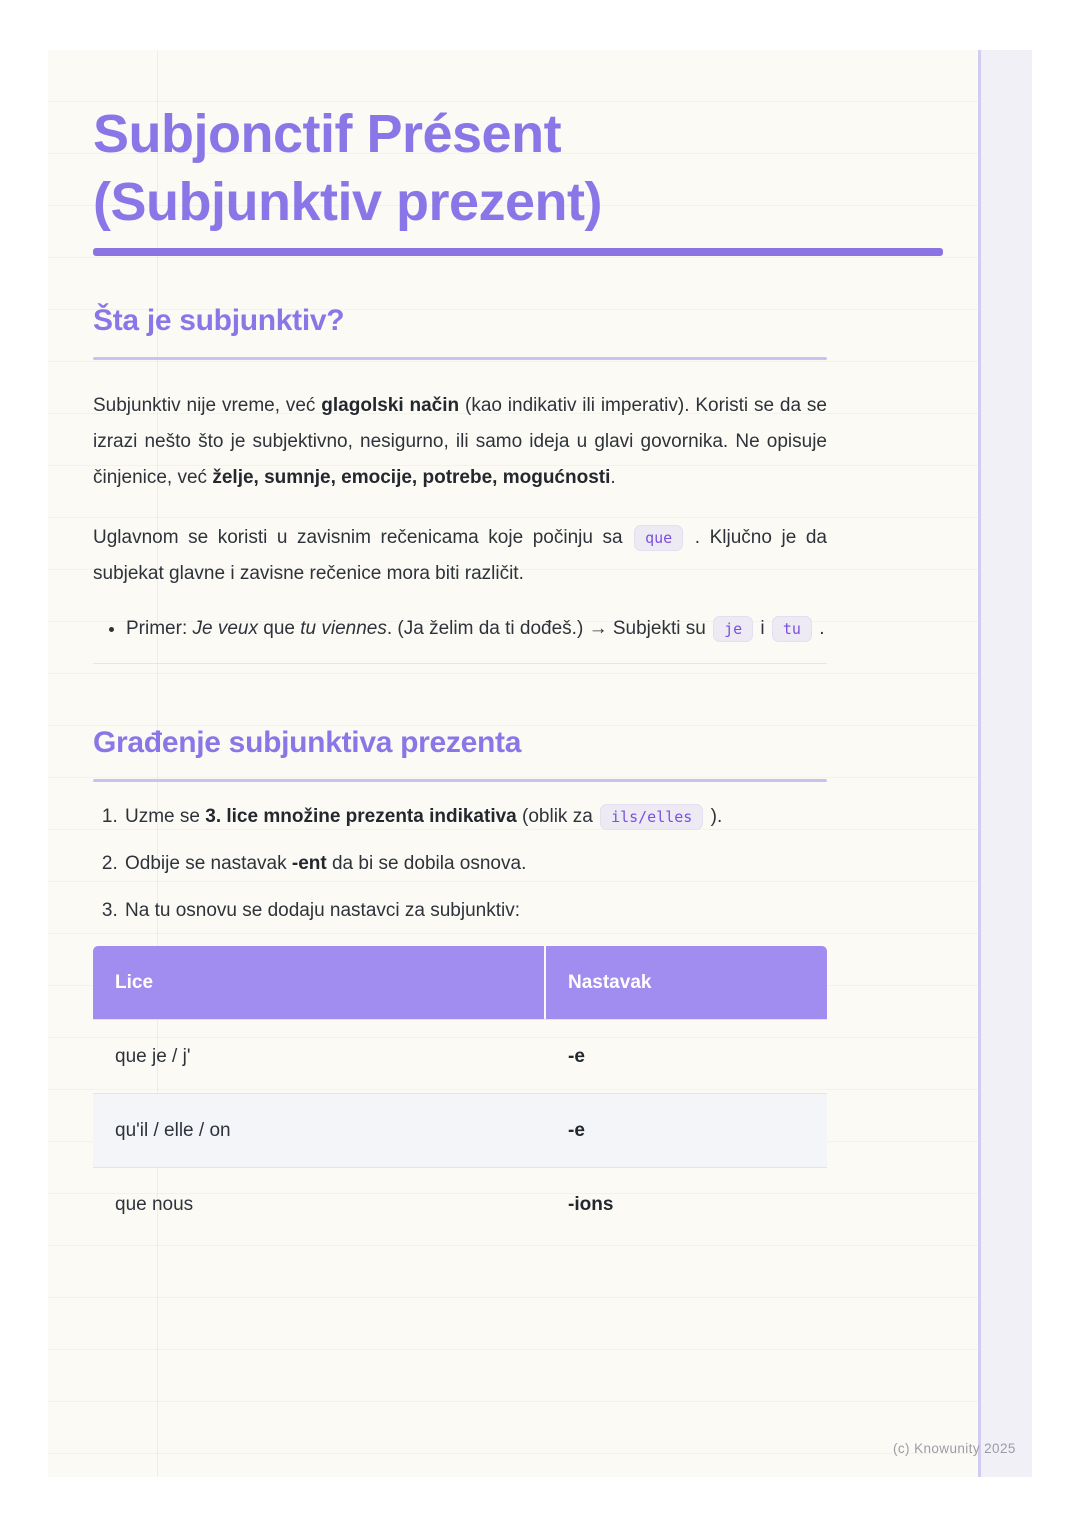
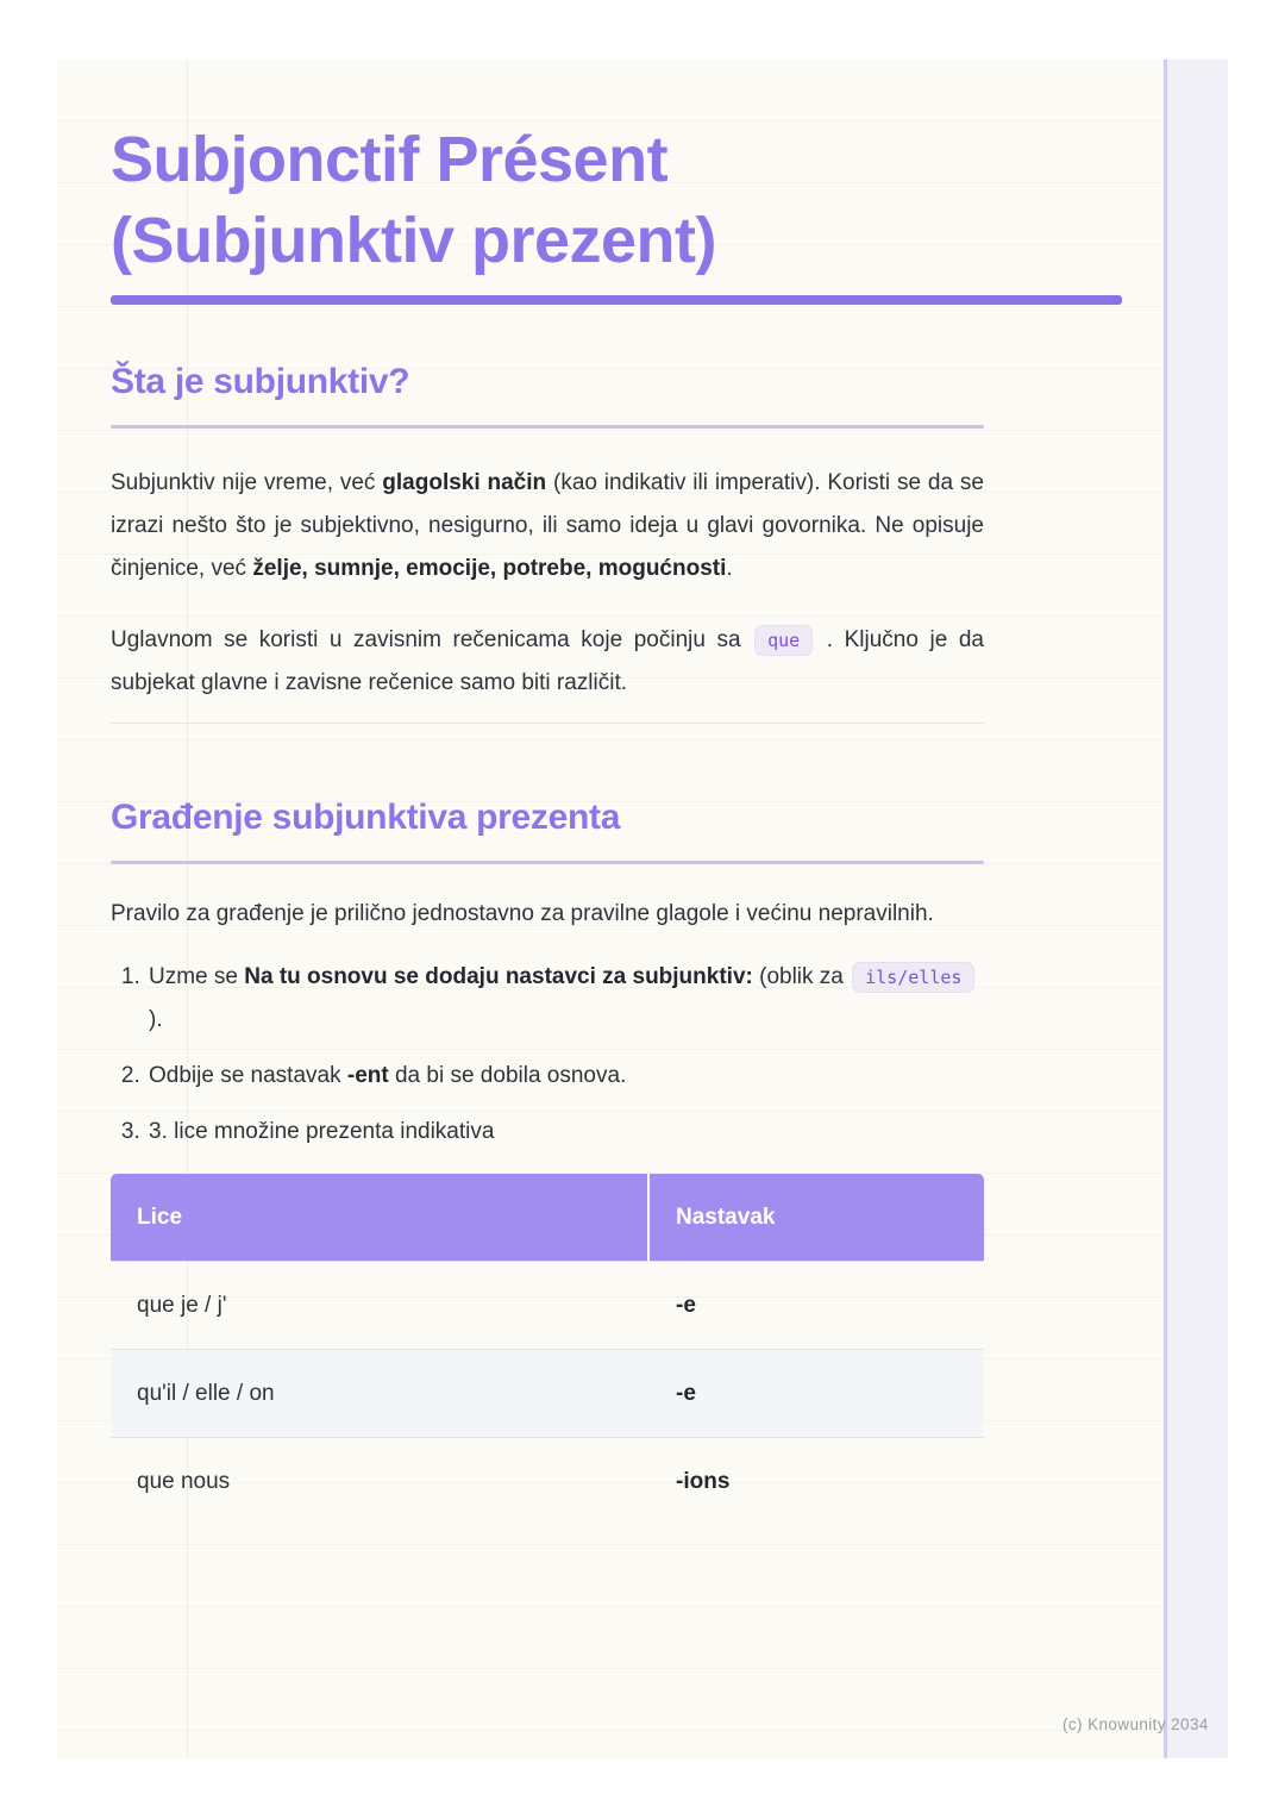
  Subjonctif Présent (Subjunktiv prezent)
  Šta je subjunktiv?
  Subjunktiv nije vreme, već glagolski način (kao indikativ ili imperativ). Koristi se da se izrazi nešto što je subjektivno, nesigurno, ili samo ideja u glavi govornika. Ne opisuje činjenice, već želje, sumnje, emocije, potrebe, mogućnosti.
- Uglavnom se koristi u zavisnim rečenicama koje počinju sa que . Ključno je da subjekat glavne i zavisne rečenice mora biti različit.
+ Uglavnom se koristi u zavisnim rečenicama koje počinju sa que . Ključno je da subjekat glavne i zavisne rečenice samo biti različit.
- Primer: Je veux que tu viennes. (Ja želim da ti dođeš.) → Subjekti su je i tu .
  Građenje subjunktiva prezenta
+ Pravilo za građenje je prilično jednostavno za pravilne glagole i većinu nepravilnih.
- Uzme se 3. lice množine prezenta indikativa (oblik za ils/elles ).
+ Uzme se Na tu osnovu se dodaju nastavci za subjunktiv: (oblik za ils/elles ).
  Odbije se nastavak -ent da bi se dobila osnova.
- Na tu osnovu se dodaju nastavci za subjunktiv:
+ 3. lice množine prezenta indikativa
  Lice	Nastavak
  que je / j'	-e
  qu'il / elle / on	-e
  que nous	-ions
- (c) Knowunity 2025
+ (c) Knowunity 2034
